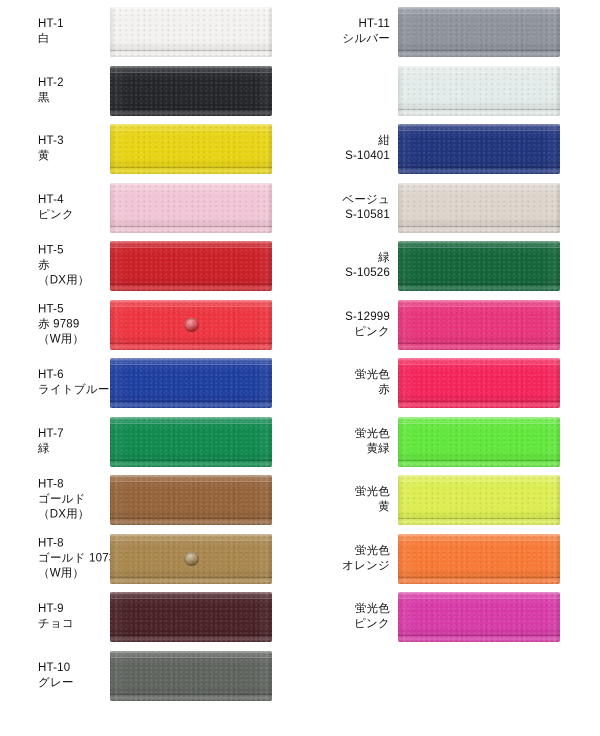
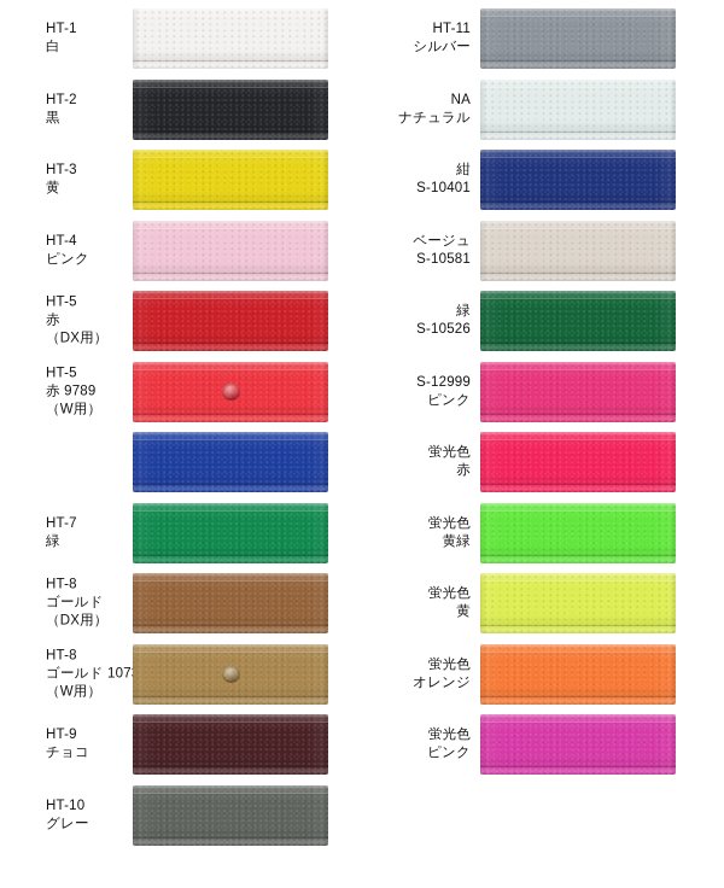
  HT-1
  白
  HT-2
  黒
  HT-3
  黄
  HT-4
  ピンク
  HT-5
  赤
  （DX用）
  HT-5
  赤 9789
  （W用）
- HT-6
- ライトブルー
  HT-7
  緑
  HT-8
  ゴールド
  （DX用）
  HT-8
  ゴールド 107
  （W用）
  HT-9
  チョコ
  HT-10
  グレー
  HT-11
  シルバー
+ NA
+ ナチュラル
  紺
  S-10401
  ベージュ
  S-10581
  緑
  S-10526
  S-12999
  ピンク
  蛍光色
  赤
  蛍光色
  黄緑
  蛍光色
  黄
  蛍光色
  オレンジ
  蛍光色
  ピンク
